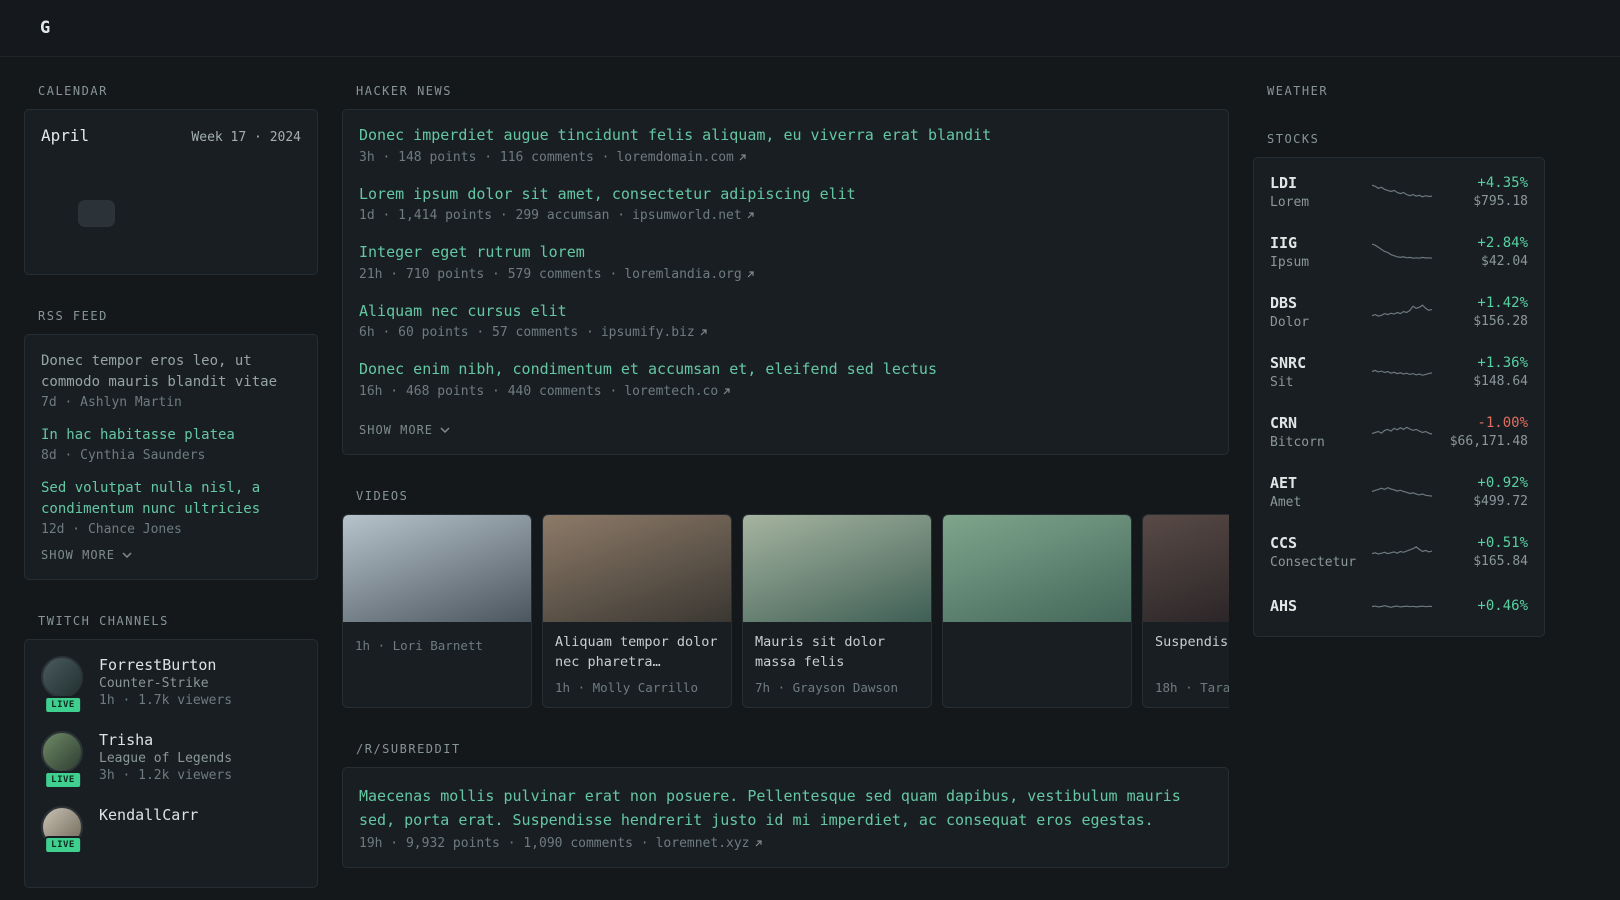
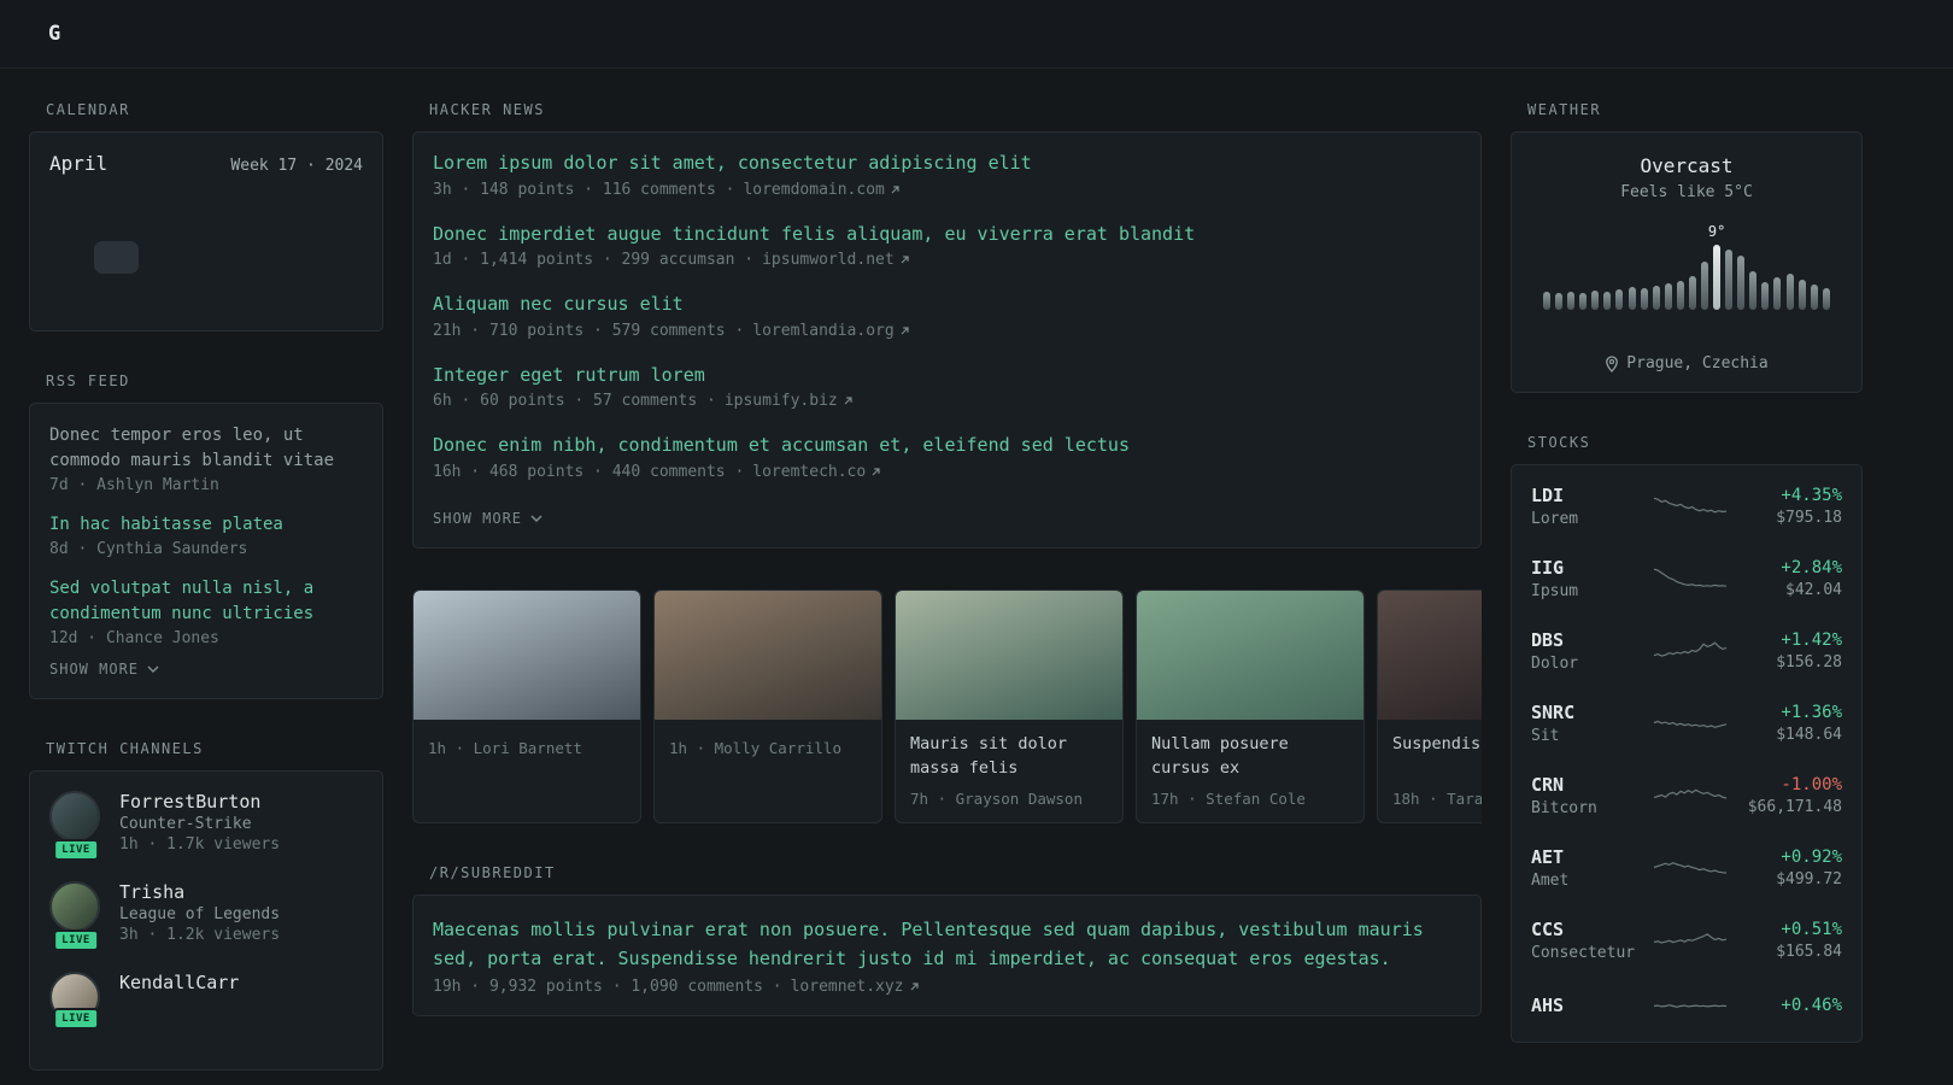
  G
  CALENDAR
  April
  Week 17 · 2024
  RSS FEED
  Donec tempor eros leo, ut commodo mauris blandit vitae
  7d · Ashlyn Martin
  In hac habitasse platea
  8d · Cynthia Saunders
  Sed volutpat nulla nisl, a condimentum nunc ultricies
  12d · Chance Jones
  SHOW MORE
  TWITCH CHANNELS
  LIVE
  ForrestBurton
  Counter-Strike
  1h · 1.7k viewers
  LIVE
  Trisha
  League of Legends
  3h · 1.2k viewers
  LIVE
  KendallCarr
  HACKER NEWS
- Donec imperdiet augue tincidunt felis aliquam, eu viverra erat blandit
+ Lorem ipsum dolor sit amet, consectetur adipiscing elit
  3h · 148 points · 116 comments ·
  loremdomain.com
- Lorem ipsum dolor sit amet, consectetur adipiscing elit
+ Donec imperdiet augue tincidunt felis aliquam, eu viverra erat blandit
  1d · 1,414 points · 299 accumsan ·
  ipsumworld.net
- Integer eget rutrum lorem
+ Aliquam nec cursus elit
  21h · 710 points · 579 comments ·
  loremlandia.org
- Aliquam nec cursus elit
+ Integer eget rutrum lorem
  6h · 60 points · 57 comments ·
  ipsumify.biz
  Donec enim nibh, condimentum et accumsan et, eleifend sed lectus
  16h · 468 points · 440 comments ·
  loremtech.co
  SHOW MORE
- VIDEOS
  1h · Lori Barnett
- Aliquam tempor dolor nec pharetra…
  1h · Molly Carrillo
  Mauris sit dolor massa felis
  7h · Grayson Dawson
+ Nullam posuere cursus ex
+ 17h · Stefan Cole
  18h · Tara
  /R/SUBREDDIT
  Maecenas mollis pulvinar erat non posuere. Pellentesque sed quam dapibus, vestibulum mauris sed, porta erat. Suspendisse hendrerit justo id mi imperdiet, ac consequat eros egestas.
  19h · 9,932 points · 1,090 comments ·
  loremnet.xyz
  WEATHER
+ Overcast
+ Feels like 5°C
+ 9°
+ Prague, Czechia
  STOCKS
  LDI
  Lorem
  +4.35%
  $795.18
  IIG
  Ipsum
  +2.84%
  $42.04
  DBS
  Dolor
  +1.42%
  $156.28
  SNRC
  Sit
  +1.36%
  $148.64
  CRN
  Bitcorn
  -1.00%
  $66,171.48
  AET
  Amet
  +0.92%
  $499.72
  CCS
  Consectetur
  +0.51%
  $165.84
  AHS
  +0.46%
